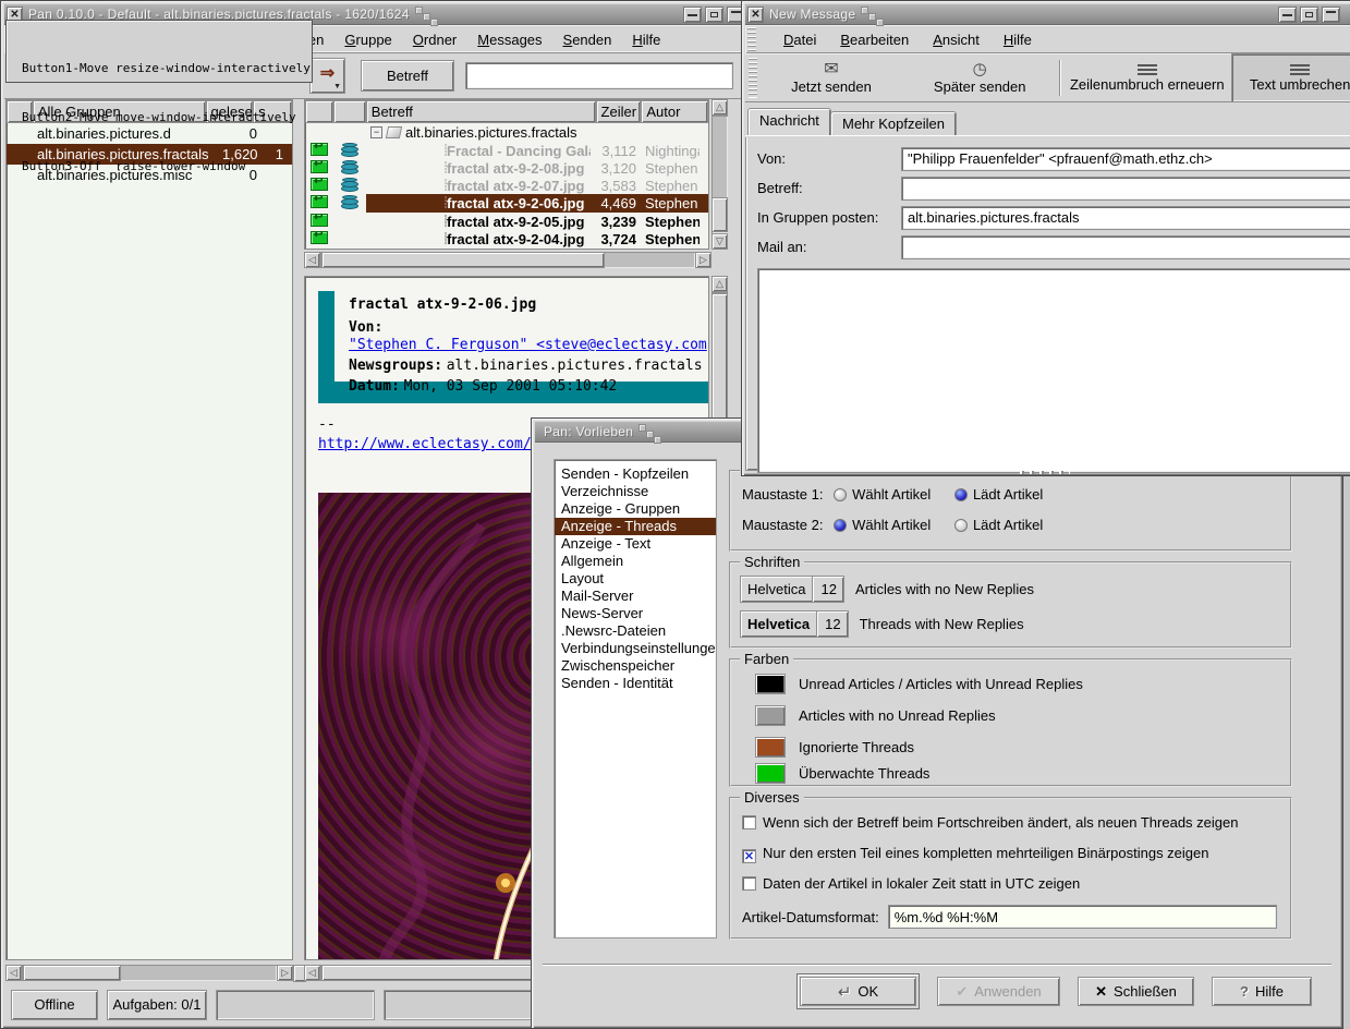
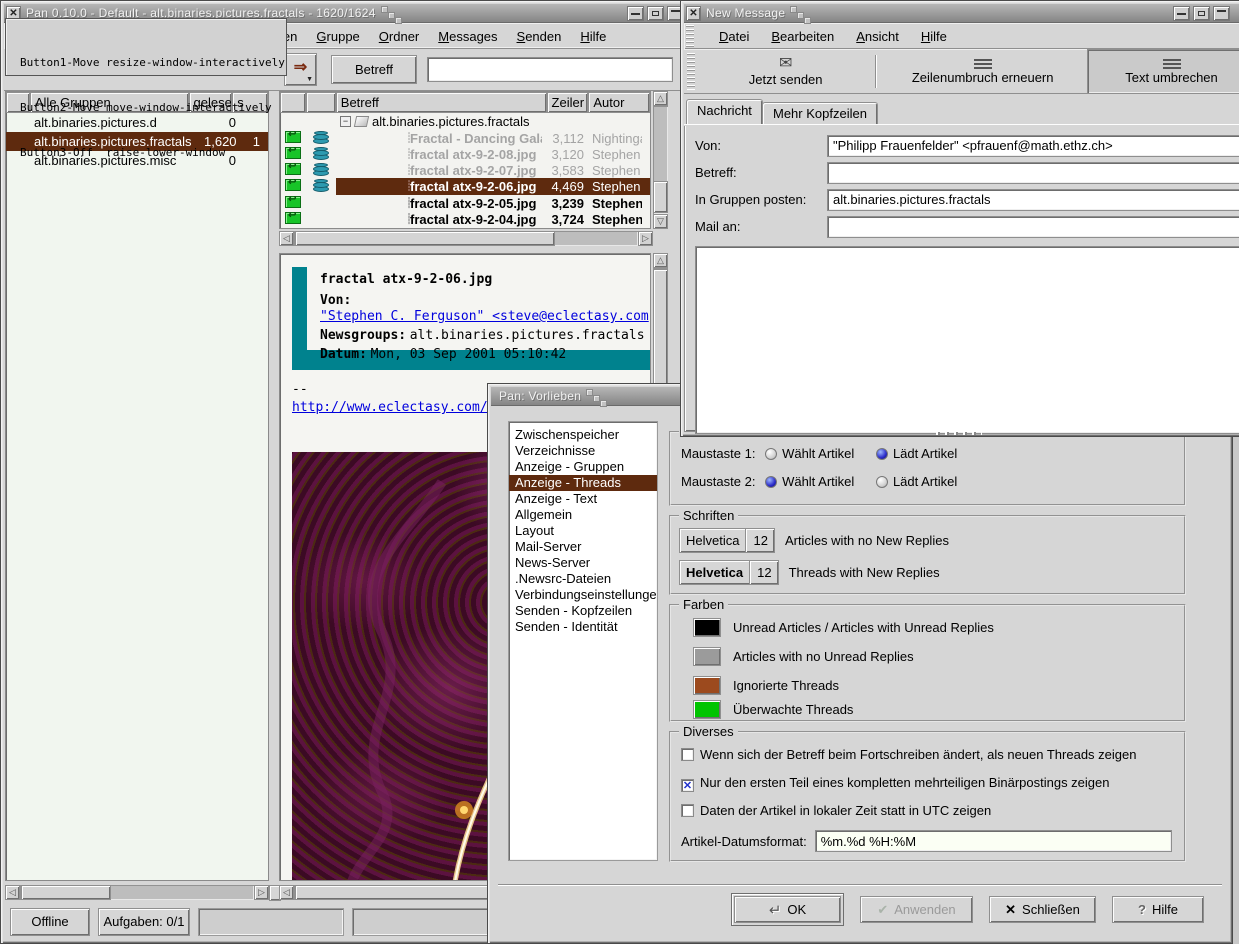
  ✕
  Pan 0.10.0 - Default - alt.binaries.pictures.fractals - 1620/1624
  Gruppe
  Ordner
  Messages
  Senden
  Hilfe
  ⇒
  Betreff
  Alle Gruppen
  gelese
  s
  alt.binaries.pictures.d
  0
  alt.binaries.pictures.fractals
  1,620
  1
  alt.binaries.pictures.misc
  0
  ◁
  ▷
  Betreff
  Zeiler
  Autor
  −
  alt.binaries.pictures.fractals
  ┊
  Fractal - Dancing Gal
  3,112
  Nighting
  ┊
  fractal atx-9-2-08.jpg
  3,120
  Stephen
  ┊
  fractal atx-9-2-07.jpg
  3,583
  Stephen
  ┊
  fractal atx-9-2-06.jpg
  4,469
  Stephen
  ┊
  fractal atx-9-2-05.jpg
  3,239
  Stephen
  ┊
  fractal atx-9-2-04.jpg
  3,724
  Stephen
  △
  ▽
  ◁
  ▷
  fractal atx-9-2-06.jpg
  Von: "Stephen C. Ferguson" <steve@eclectasy.com
  Newsgroups: alt.binaries.pictures.fractals
  Datum: Mon, 03 Sep 2001 05:10:42
  --
  http://www.eclectasy.com/
  △
  ◁
  Offline
  Aufgaben: 0/1
  Button1-Move resize-window-interactively
  Button2-Move move-window-interactively
  Button3-Off raise-lower-window
  Pan: Vorlieben
- Senden - Kopfzeilen
+ Zwischenspeicher
  Verzeichnisse
  Anzeige - Gruppen
  Anzeige - Threads
  Anzeige - Text
  Allgemein
  Layout
  Mail-Server
  News-Server
  .Newsrc-Dateien
  Verbindungseinstellunge
- Zwischenspeicher
+ Senden - Kopfzeilen
  Senden - Identität
  Maustaste 1: Wählt Artikel Lädt Artikel
  Maustaste 2: Wählt Artikel Lädt Artikel
  Schriften
  Helvetica
  12
  Articles with no New Replies
  Helvetica
  12
  Threads with New Replies
  Farben
  Unread Articles / Articles with Unread Replies
  Articles with no Unread Replies
  Ignorierte Threads
  Überwachte Threads
  Diverses
  Wenn sich der Betreff beim Fortschreiben ändert, als neuen Threads zeigen
  ✕ Nur den ersten Teil eines kompletten mehrteiligen Binärpostings zeigen
  Daten der Artikel in lokaler Zeit statt in UTC zeigen
  Artikel-Datumsformat:
  %m.%d %H:%M
  ↵
  OK
  ✔
  Anwenden
  ✕
  Schließen
  ?
  Hilfe
  ✕
  New Message
  Datei
  Bearbeiten
  Ansicht
  Hilfe
  ✉
  Jetzt senden
- ◷
- Später senden
  Zeilenumbruch erneuern
  Text umbrechen
  Nachricht
  Mehr Kopfzeilen
  Von:
  "Philipp Frauenfelder" <pfrauenf@math.ethz.ch>
  Betreff:
  In Gruppen posten:
  alt.binaries.pictures.fractals
  Mail an:
